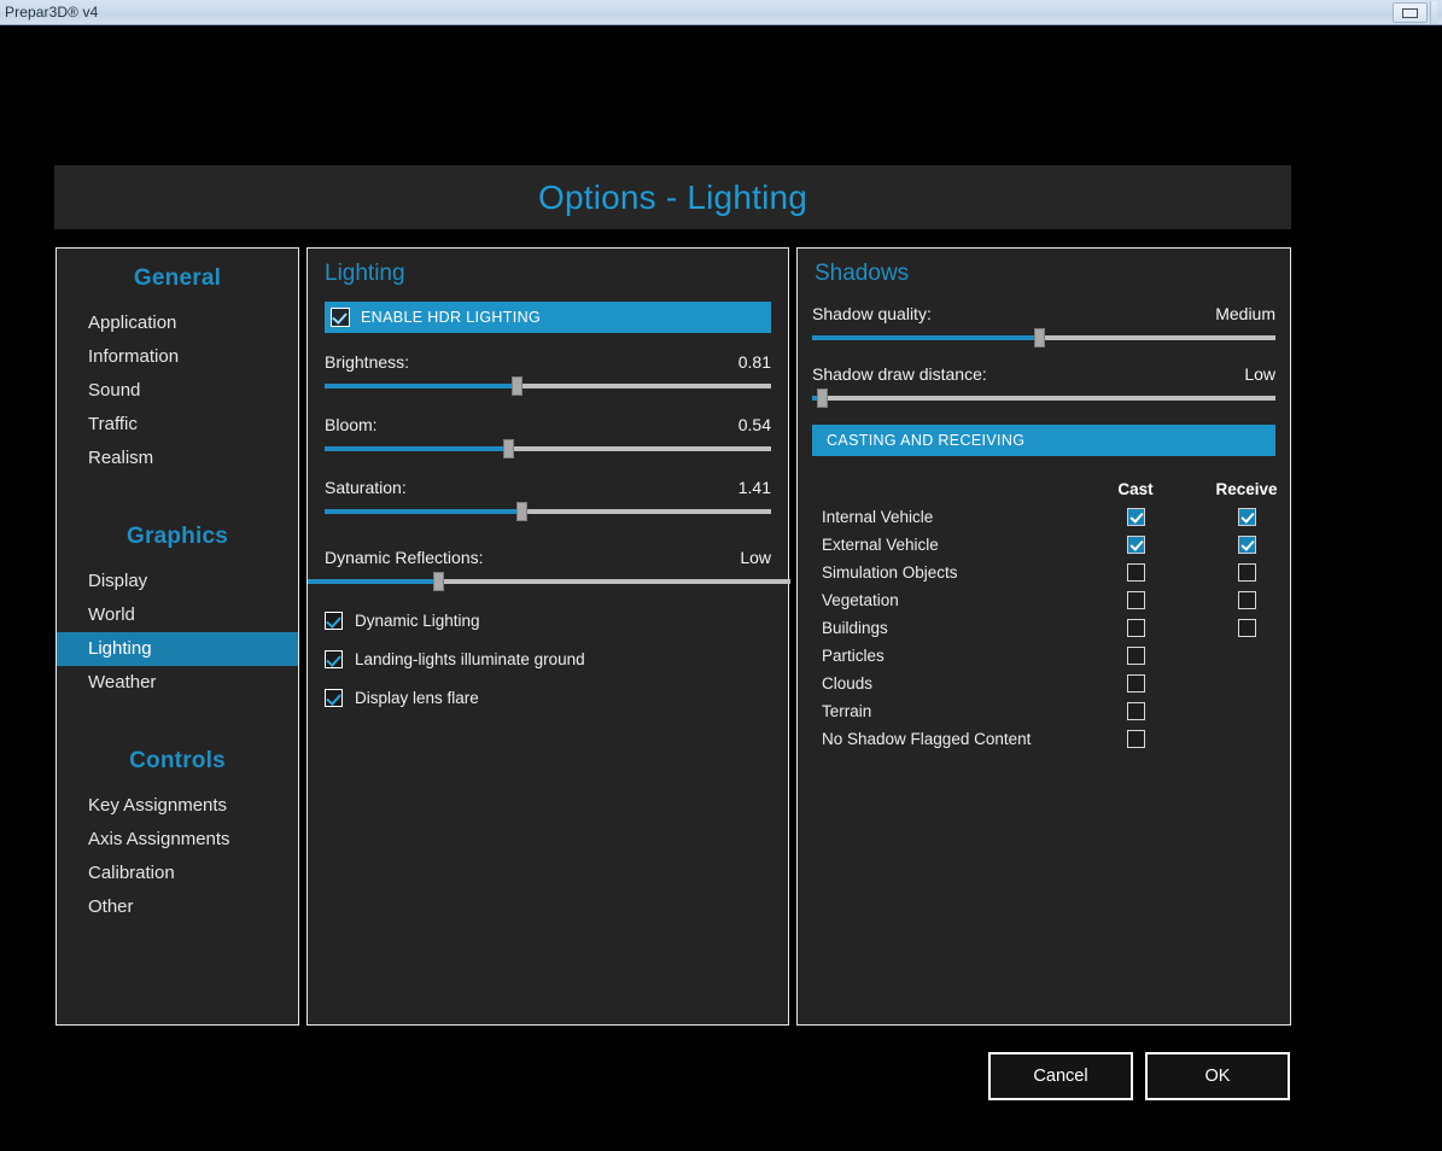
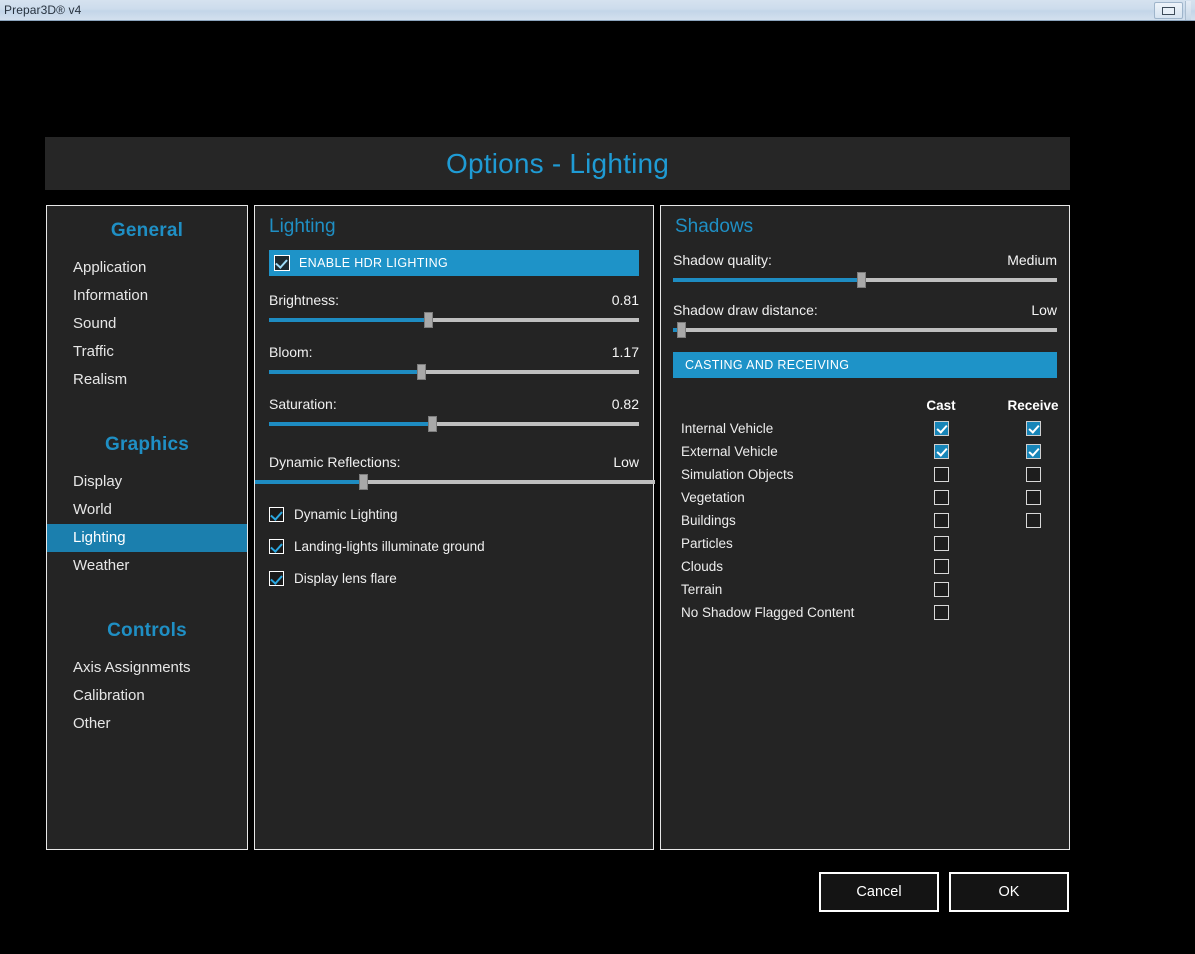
  Prepar3D® v4
  Options - Lighting
  General
  Application
  Information
  Sound
  Traffic
  Realism
  Graphics
  Display
  World
  Lighting
  Weather
  Controls
- Key Assignments
  Axis Assignments
  Calibration
  Other
  Lighting
  ENABLE HDR LIGHTING
  Brightness:
  0.81
  Bloom:
- 0.54
+ 1.17
  Saturation:
- 1.41
+ 0.82
  Dynamic Reflections:
  Low
  Dynamic Lighting
  Landing-lights illuminate ground
  Display lens flare
  Shadows
  Shadow quality:
  Medium
  Shadow draw distance:
  Low
  CASTING AND RECEIVING
  Cast
  Receive
  Internal Vehicle
  External Vehicle
  Simulation Objects
  Vegetation
  Buildings
  Particles
  Clouds
  Terrain
  No Shadow Flagged Content
  Cancel
  OK
